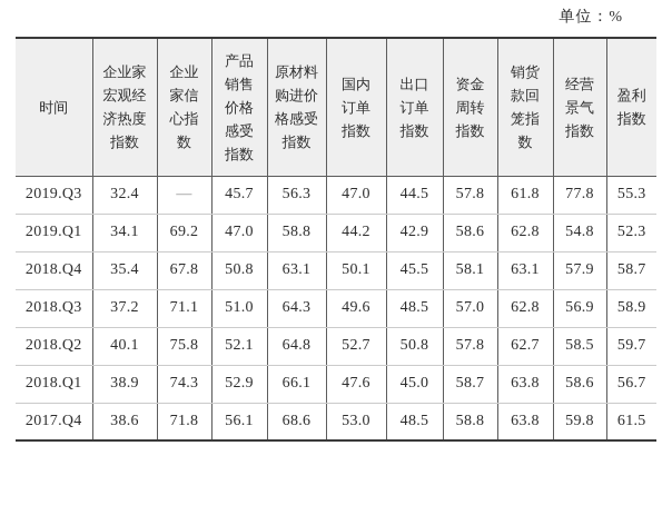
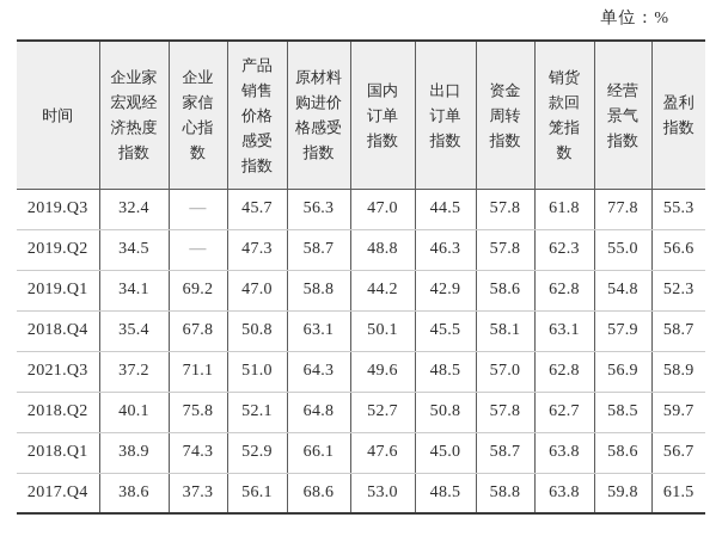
  单位：%
  时间	企业家宏观经济热度指数	企业家信心指数	产品销售价格感受指数	原材料购进价格感受指数	国内订单指数	出口订单指数	资金周转指数	销货款回笼指数	经营景气指数	盈利指数
  2019.Q3	32.4	—	45.7	56.3	47.0	44.5	57.8	61.8	77.8	55.3
+ 2019.Q2	34.5	—	47.3	58.7	48.8	46.3	57.8	62.3	55.0	56.6
  2019.Q1	34.1	69.2	47.0	58.8	44.2	42.9	58.6	62.8	54.8	52.3
  2018.Q4	35.4	67.8	50.8	63.1	50.1	45.5	58.1	63.1	57.9	58.7
- 2018.Q3	37.2	71.1	51.0	64.3	49.6	48.5	57.0	62.8	56.9	58.9
+ 2021.Q3	37.2	71.1	51.0	64.3	49.6	48.5	57.0	62.8	56.9	58.9
  2018.Q2	40.1	75.8	52.1	64.8	52.7	50.8	57.8	62.7	58.5	59.7
  2018.Q1	38.9	74.3	52.9	66.1	47.6	45.0	58.7	63.8	58.6	56.7
- 2017.Q4	38.6	71.8	56.1	68.6	53.0	48.5	58.8	63.8	59.8	61.5
+ 2017.Q4	38.6	37.3	56.1	68.6	53.0	48.5	58.8	63.8	59.8	61.5
